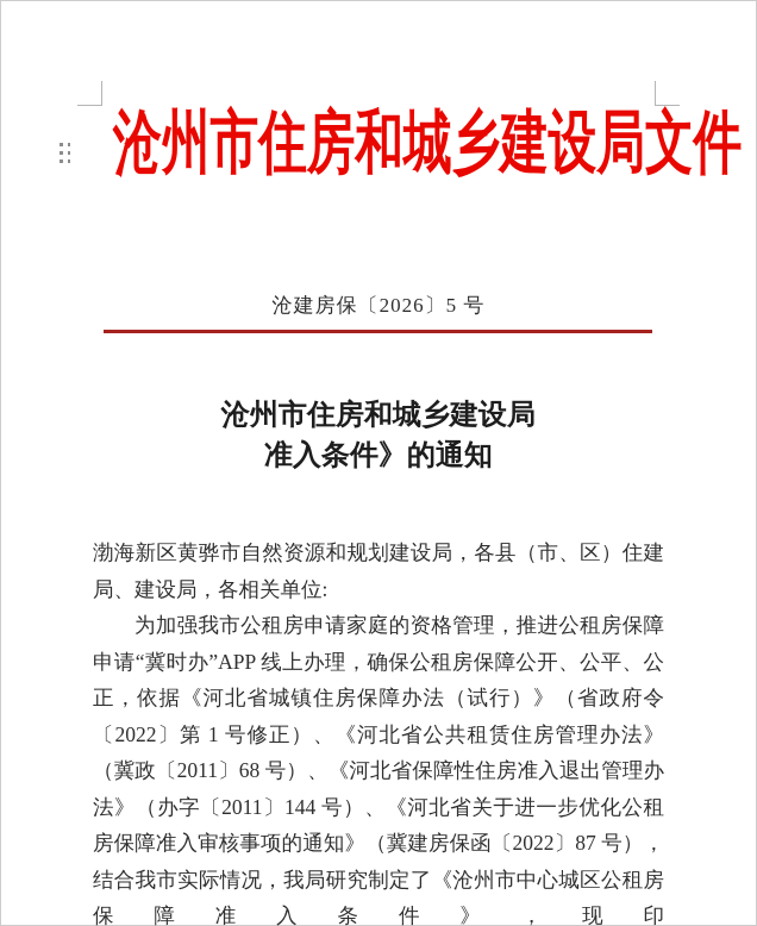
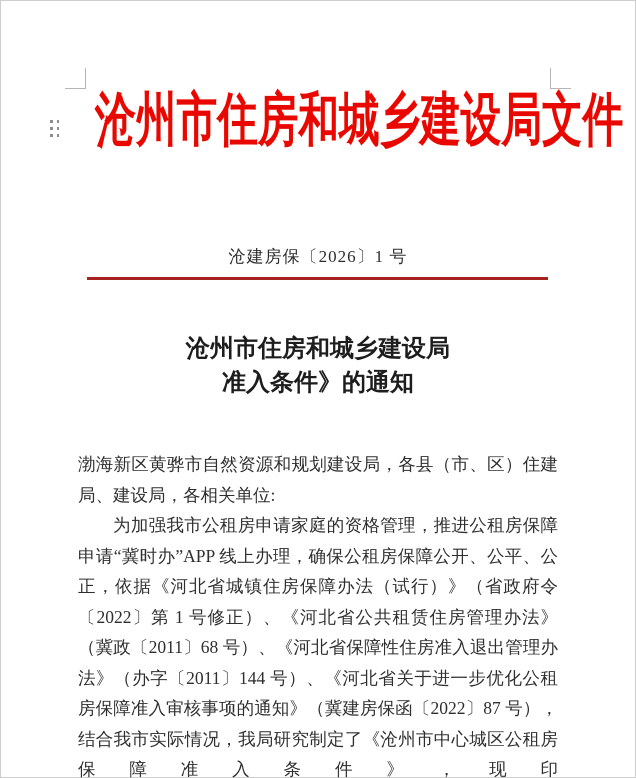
  沧州市住房和城乡建设局文件
- 沧建房保〔2026〕5 号
+ 沧建房保〔2026〕1 号
  沧州市住房和城乡建设局
  准入条件》的通知
  渤海新区黄骅市自然资源和规划建设局，各县（市、区）住建局、建设局，各相关单位:
  为加强我市公租房申请家庭的资格管理，推进公租房保障申请“冀时办”APP 线上办理，确保公租房保障公开、公平、公正，依据《河北省城镇住房保障办法（试行）》（省政府令〔2022〕第 1 号修正）、《河北省公共租赁住房管理办法》（冀政〔2011〕68 号）、《河北省保障性住房准入退出管理办法》（办字〔2011〕144 号）、《河北省关于进一步优化公租房保障准入审核事项的通知》（冀建房保函〔2022〕87 号），结合我市实际情况，我局研究制定了《沧州市中心城区公租房保障准入条件》，现印
